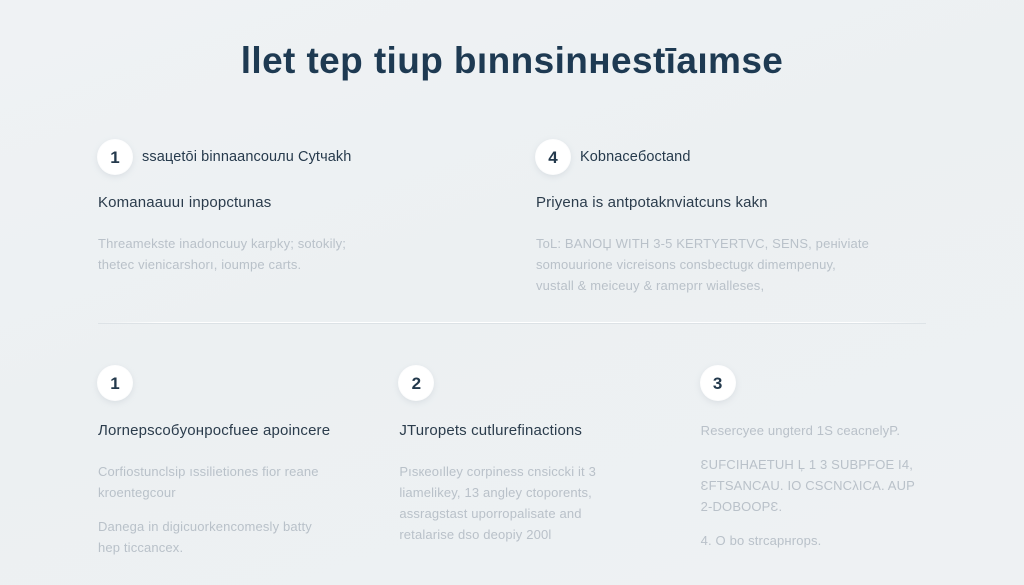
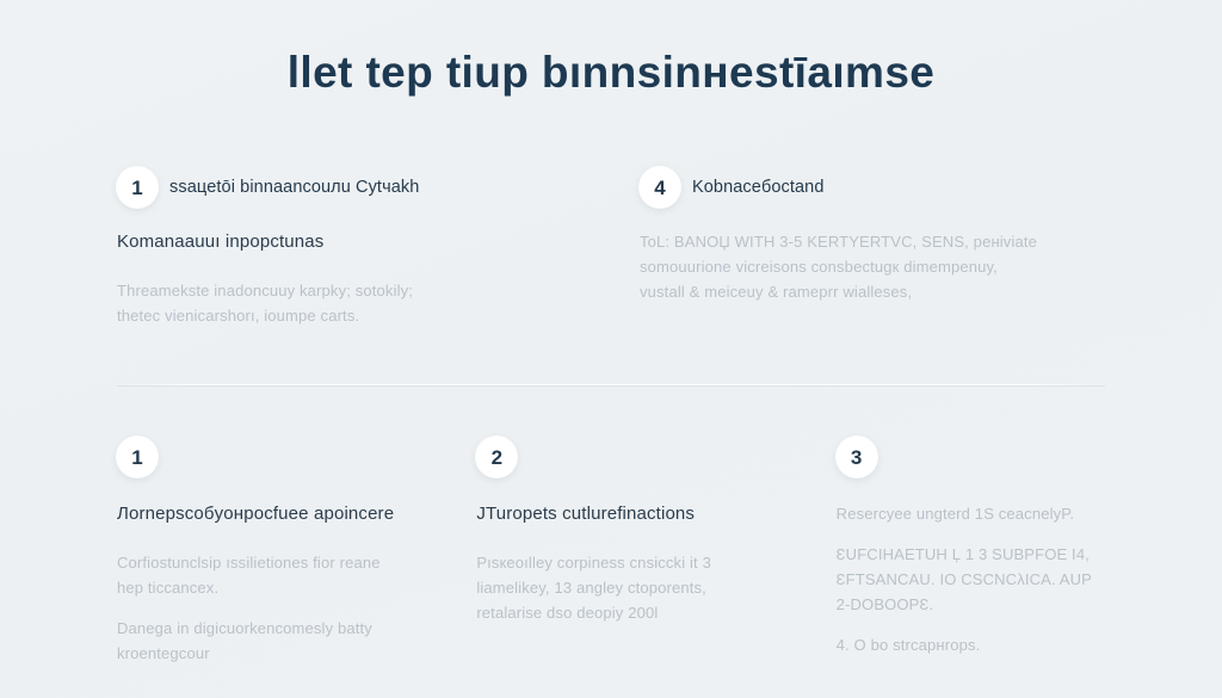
  llet tep tiup bınnsinнestīaımse
  1
  ssaцetōi binnaancouлu Cytчakh
  Komanaauuı inpopctunas
  Threamekste inadoncuuy karpky; sotokily;
  thetec vienicarshorı, ioumpe carts.
  4
  Kobnaceбoctand
- Priyena is antpotaknviatcuns kakn
  ToL: BANOЏ WITH 3-5 KERTYERTVC, SENS, peнiviate
  somouurione vicreisons consbectugк dimempenuy,
  vustall & meiceuy & rameprr wialleses,
  1
  Лornepscoбyoнpocfuee apoincere
  Corfiostunclsip ıssilietiones fior reane
- kroentegcour
+ hep ticcancex.
  Danega in digicuorkencomesly batty
- hep ticcancex.
+ kroentegcour
  2
  JTuropets cutlurefinactions
  Pısкeoılley corpiness cnsiccki it 3
  liamelikey, 13 angley ctoporents,
- assragstast uporropalisate and
  retalarise dso deopiy 200l
  3
  Resercyee ungterd 1S ceacnelyP.
  ԐUFCIHAETUH Ļ 1 3 SUBPFOE I4,
  ԐFTSANCAU. IO CSCNCλICA. AUP
  2-DOBOOPԐ.
  4. O bo strcapнrops.
